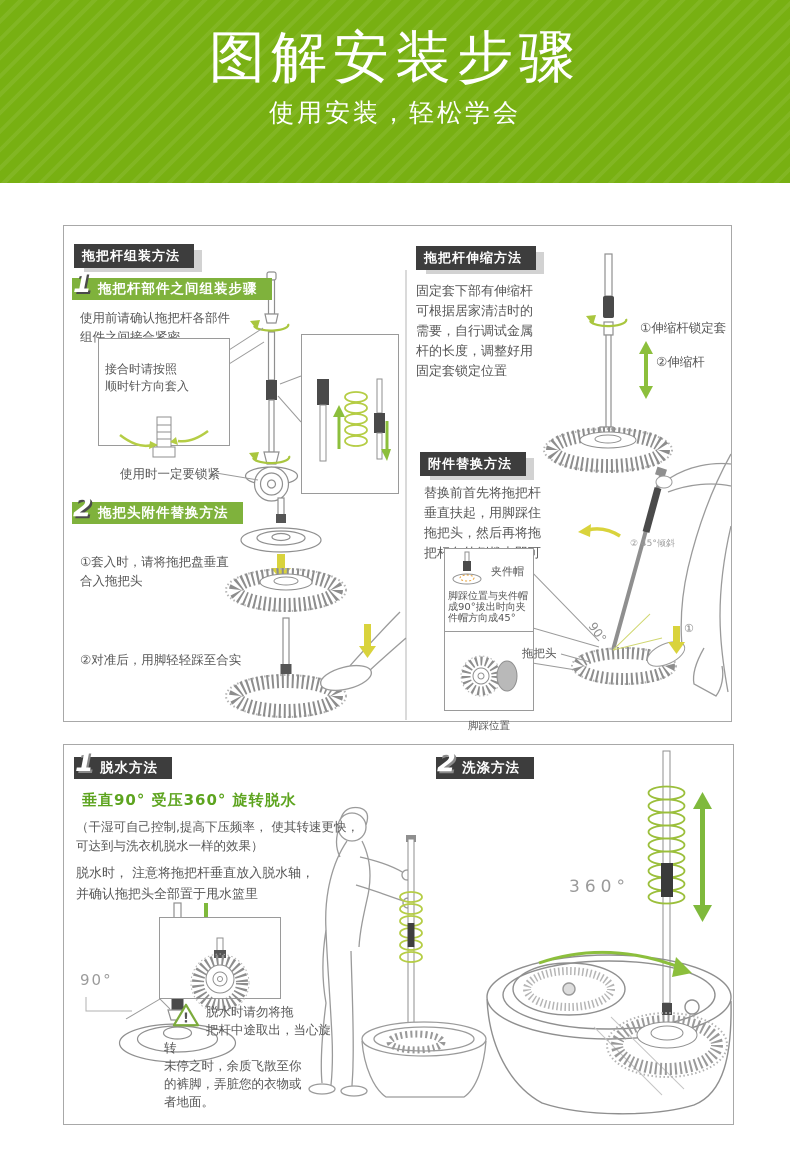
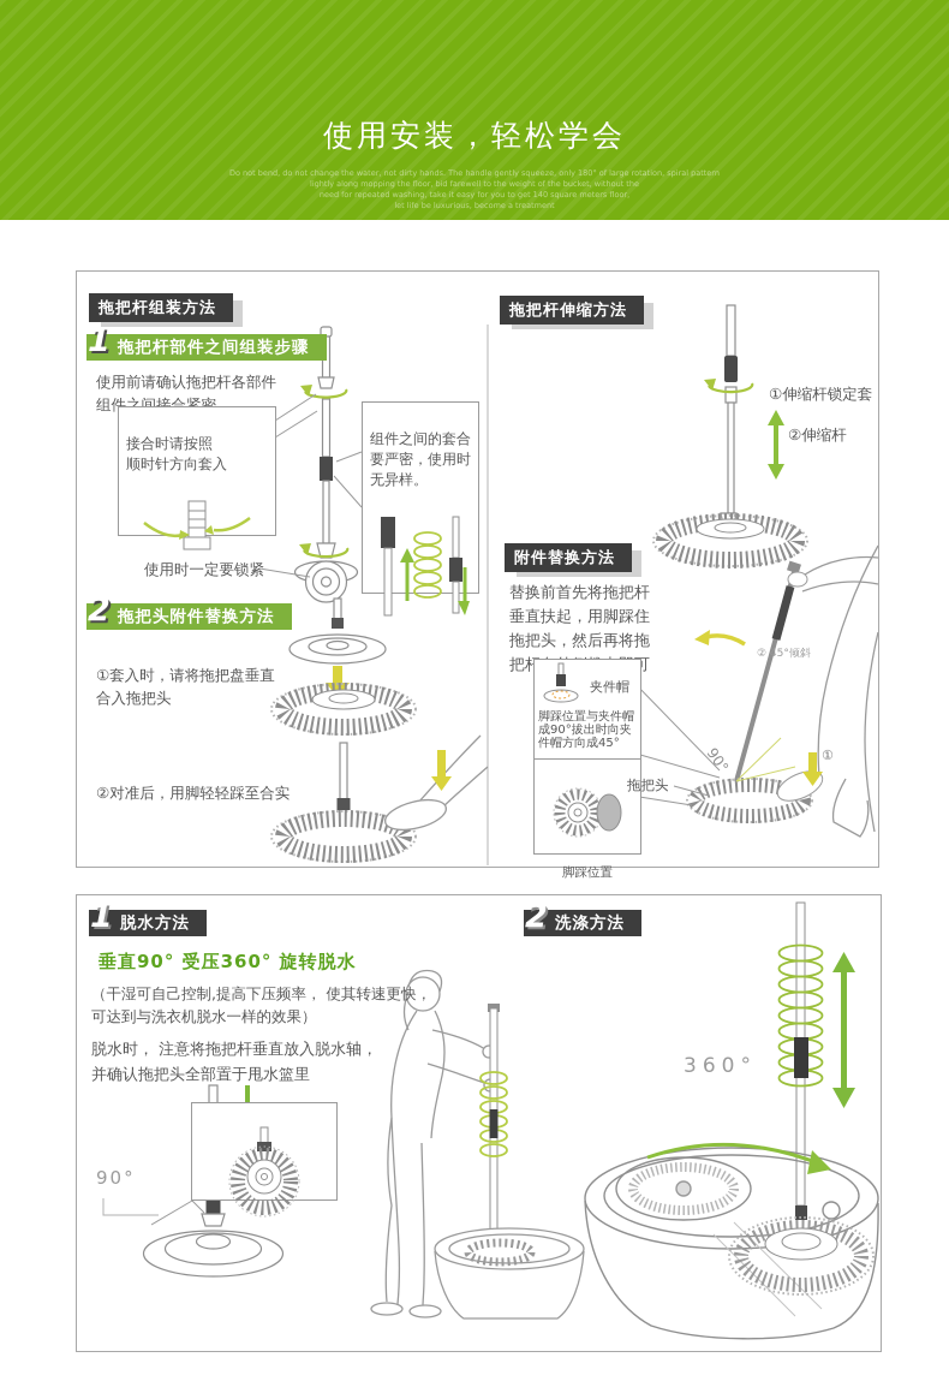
- 图解安装步骤
  使用安装，轻松学会
+ Do not bend, do not change the water, not dirty hands. The handle gently squeeze, only 180° of large rotation, spiral pattern
+ lightly along mopping the floor, bid farewell to the weight of the bucket, without the
+ need for repeated washing, take it easy for you to get 140 square meters floor,
+ let life be luxurious, become a treatment
  ② 45°倾斜
  ①
  拖把杆组装方法
  1
  拖把杆部件之间组装步骤
  使用前请确认拖把杆各部件
  组件之间接合紧密
  接合时请按照
  顺时针方向套入
  使用时一定要锁紧
+ 组件之间的套合
+ 要严密，使用时
+ 无异样。
  2
  拖把头附件替换方法
  ①套入时，请将拖把盘垂直
  合入拖把头
  ②对准后，用脚轻轻踩至合实
  拖把杆伸缩方法
- 固定套下部有伸缩杆
- 可根据居家清洁时的
- 需要，自行调试金属
- 杆的长度，调整好用
- 固定套锁定位置
  ①伸缩杆锁定套
  ②伸缩杆
  附件替换方法
  替换前首先将拖把杆
  垂直扶起，用脚踩住
  拖把头，然后再将拖
  夹件帽
  脚踩位置与夹件帽
  成90°拔出时向夹
  件帽方向成45°
  脚踩位置
  拖把头
  1
  脱水方法
  垂直90° 受压360° 旋转脱水
  （干湿可自己控制,提高下压频率， 使其转速更快，
  可达到与洗衣机脱水一样的效果）
  脱水时， 注意将拖把杆垂直放入脱水轴，
  并确认拖把头全部置于甩水篮里
  90°
- !
- 脱水时请勿将拖
- 把杆中途取出，当心旋转
- 未停之时，余质飞散至你
- 的裤脚，弄脏您的衣物或
- 者地面。
  2
  洗涤方法
  360°
